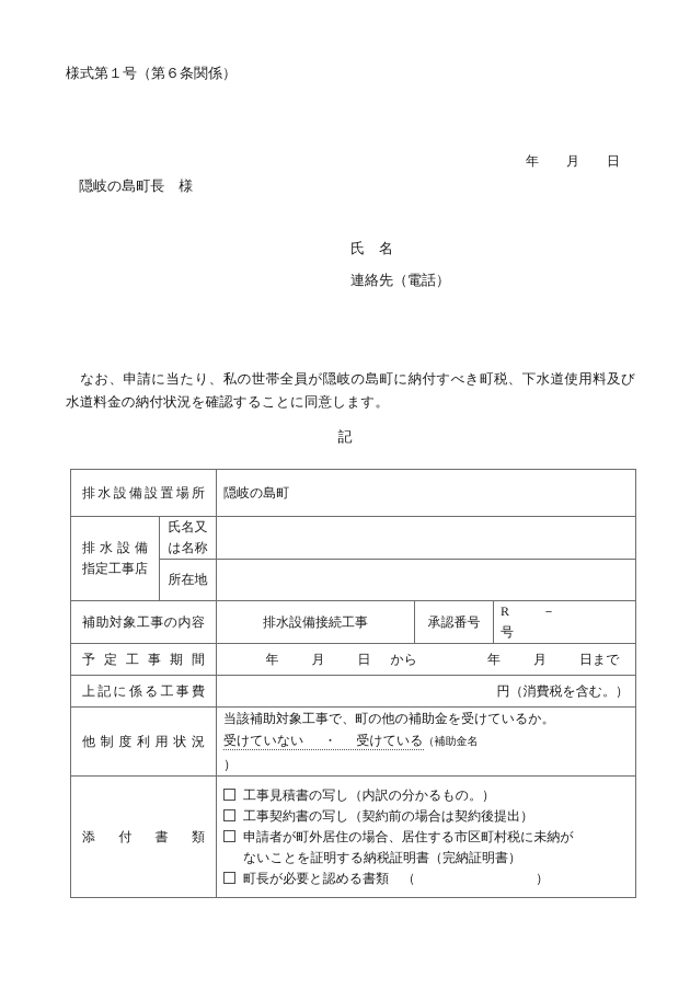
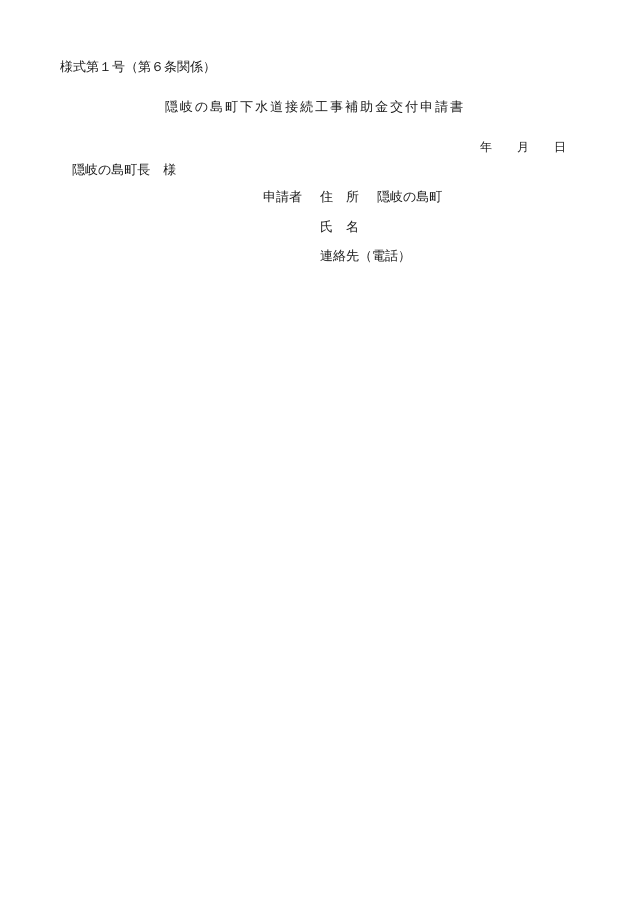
  様式第１号（第６条関係）
+ 隠岐の島町下水道接続工事補助金交付申請書
  年 月 日
  隠岐の島町長 様
+ 申請者 住 所 隠岐の島町
  氏 名
  連絡先（電話）
- なお、申請に当たり、私の世帯全員が隠岐の島町に納付すべき町税、下水道使用料及び水道料金の納付状況を確認することに同意します。
- 記
- 排水設備設置場所	隠岐の島町
- 排水設備 指定工事店	氏名又 は名称
- 所在地
- 補助対象工事の内容	排水設備接続工事	承認番号	R －号
- 予定工事期間	年 月 日 から 年 月 日まで
- 上記に係る工事費	円（消費税を含む。）
- 他制度利用状況	当該補助対象工事で、町の他の補助金を受けているか。 受けていない ・ 受けている（補助金名）
- 添付書類	工事見積書の写し（内訳の分かるもの。） 工事契約書の写し（契約前の場合は契約後提出） 申請者が町外居住の場合、居住する市区町村税に未納が ないことを証明する納税証明書（完納証明書） 町長が必要と認める書類 （ ）
